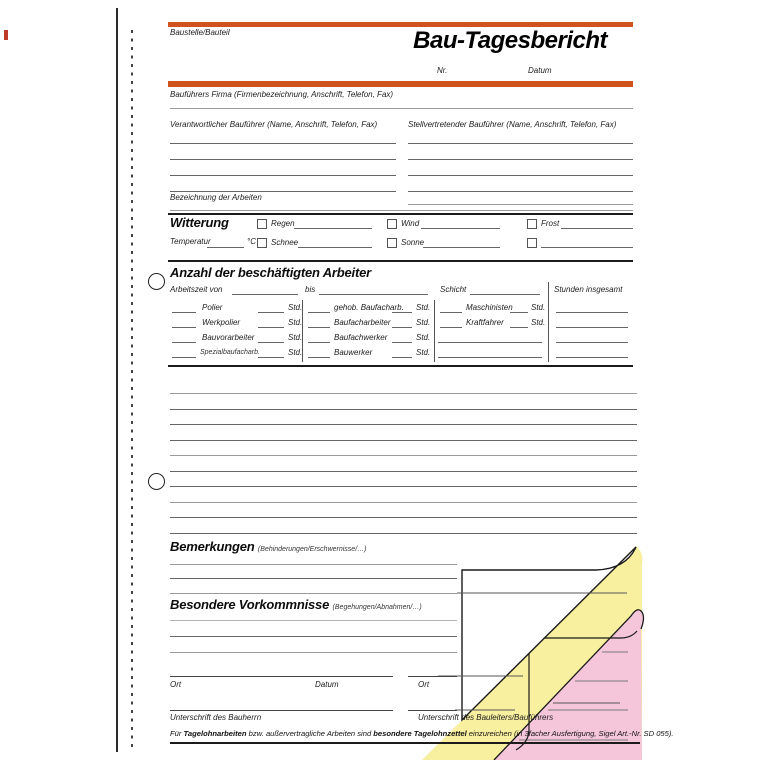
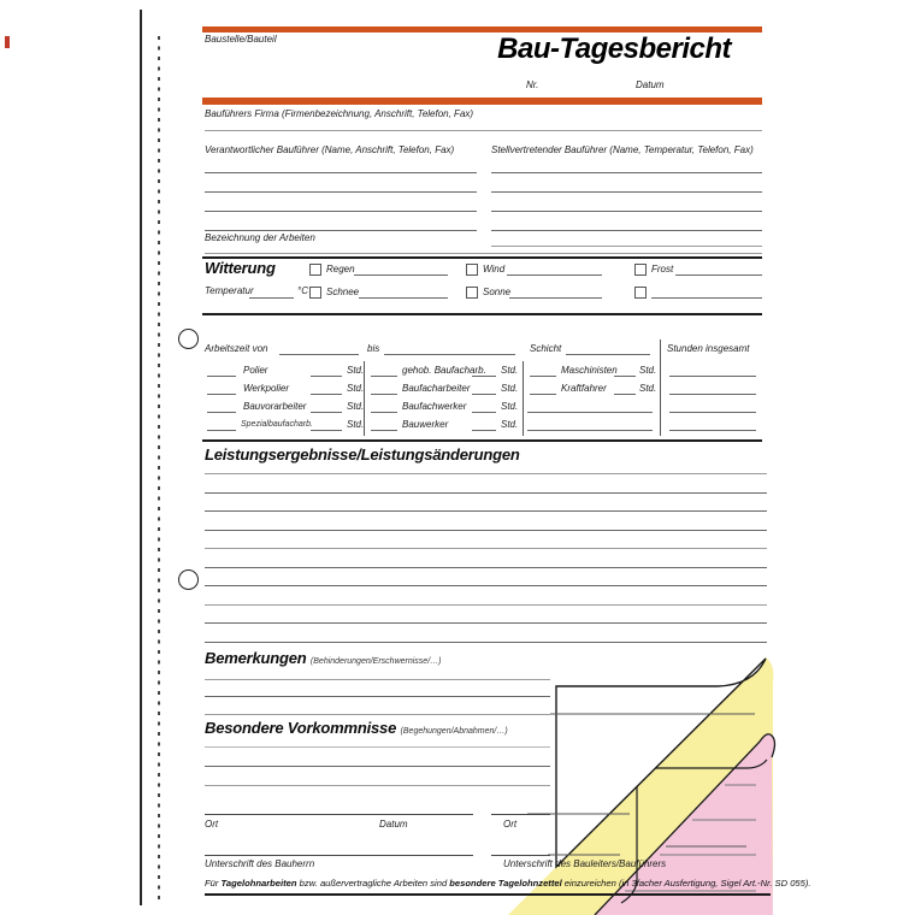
  Baustelle/Bauteil
  Bau-Tagesbericht
  Nr.
  Datum
  Bauführers Firma (Firmenbezeichnung, Anschrift, Telefon, Fax)
  Verantwortlicher Bauführer (Name, Anschrift, Telefon, Fax)
- Stellvertretender Bauführer (Name, Anschrift, Telefon, Fax)
+ Stellvertretender Bauführer (Name, Temperatur, Telefon, Fax)
  Bezeichnung der Arbeiten
  Witterung
  Temperatur
  °C
  Regen
  Wind
  Frost
  Schnee
  Sonne
- Anzahl der beschäftigten Arbeiter
  Arbeitszeit von
  bis
  Schicht
  Stunden insgesamt
  Polier
  Std.
  Werkpolier
  Std.
  Bauvorarbeiter
  Std.
  Std.
  gehob. Baufacharb.
  Std.
  Baufacharbeiter
  Std.
  Baufachwerker
  Std.
  Bauwerker
  Std.
  Maschinisten
  Std.
  Kraftfahrer
  Std.
+ Leistungsergebnisse/Leistungsänderungen
  Ort
  Datum
  Ort
  Unterschrift des Bauherrn
  Unterschrift des Bauleiters/Bauführers
  Für Tagelohnarbeiten bzw. außervertragliche Arbeiten sind besondere Tagelohnzettel einzureichen (in 3facher Ausfertigung, Sigel Art.-Nr. SD 055).
